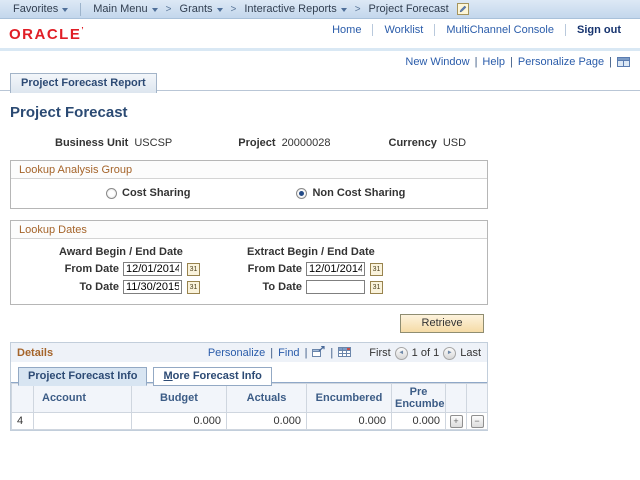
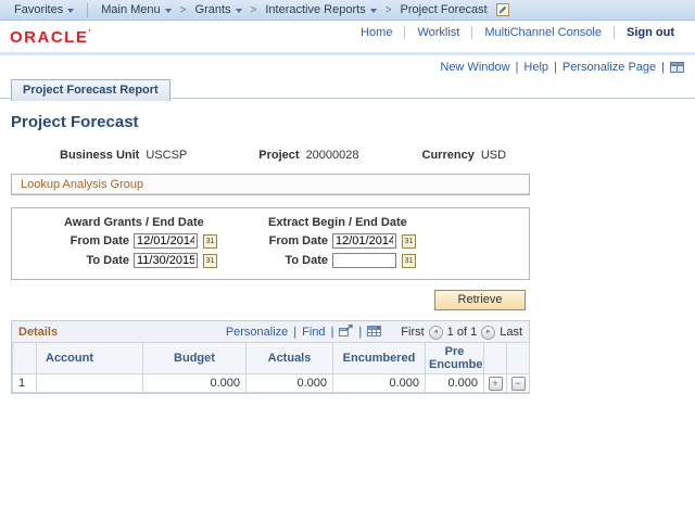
  Favorites
  Main Menu
  >
  Grants
  >
  Interactive Reports
  >
  Project Forecast
  ORACLE’
  Home
  Worklist
  MultiChannel Console
  Sign out
  New Window
  |
  Help
  |
  Personalize Page
  |
  Project Forecast Report
  Project Forecast
  Business Unit
  USCSP
  Project
  20000028
  Currency
  USD
  Lookup Analysis Group
- Cost Sharing
- Non Cost Sharing
- Lookup Dates
- Award Begin / End Date
+ Award Grants / End Date
  From Date
  12/01/2014
  To Date
  11/30/2015
  Extract Begin / End Date
  From Date
  12/01/2014
  To Date
  Retrieve
  Details
  Personalize
  |
  Find
  |
  |
  First
  1 of 1
  Last
- Project Forecast Info More Forecast Info
  	Account	Budget	Actuals	Encumbered	Pre Encumbe
- 4		0.000	0.000	0.000	0.000	+	−
+ 1		0.000	0.000	0.000	0.000	+	−
